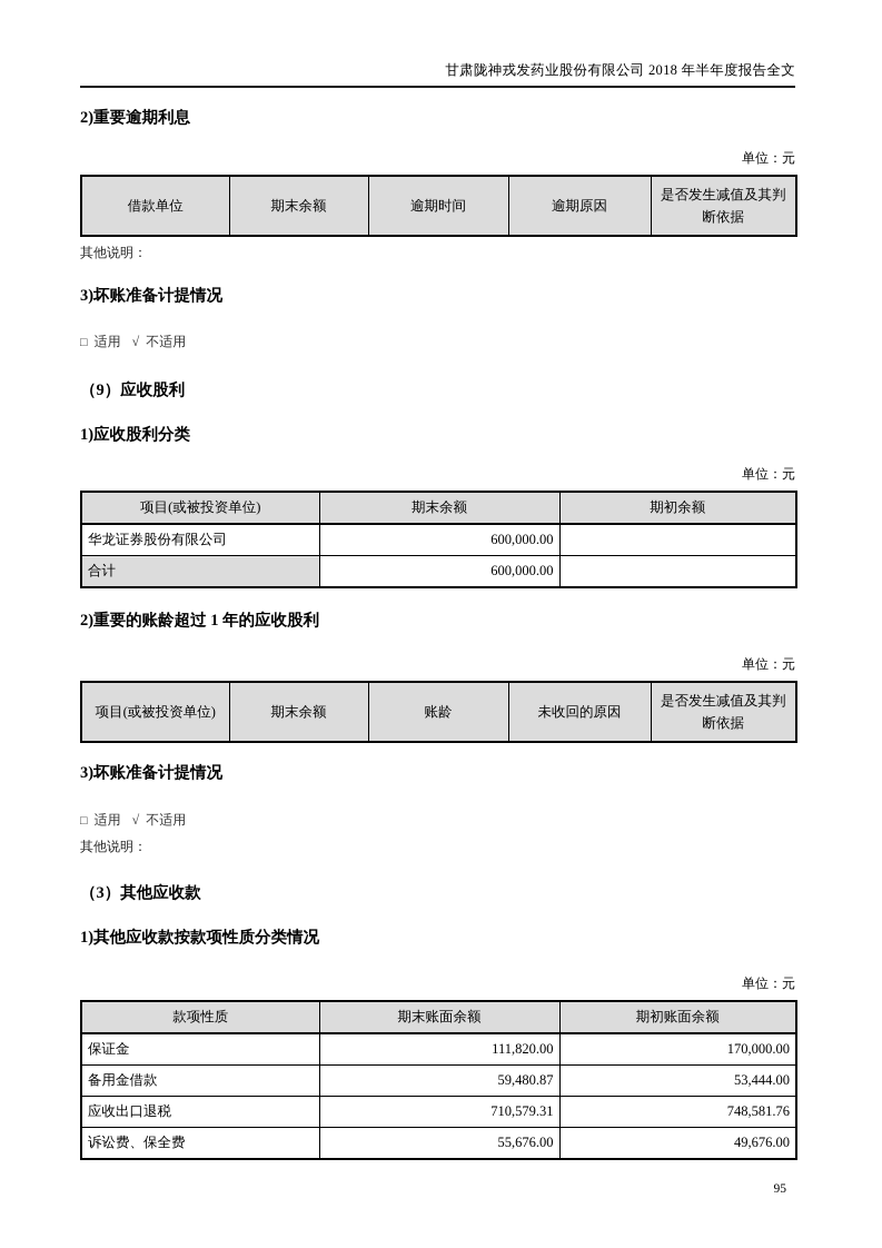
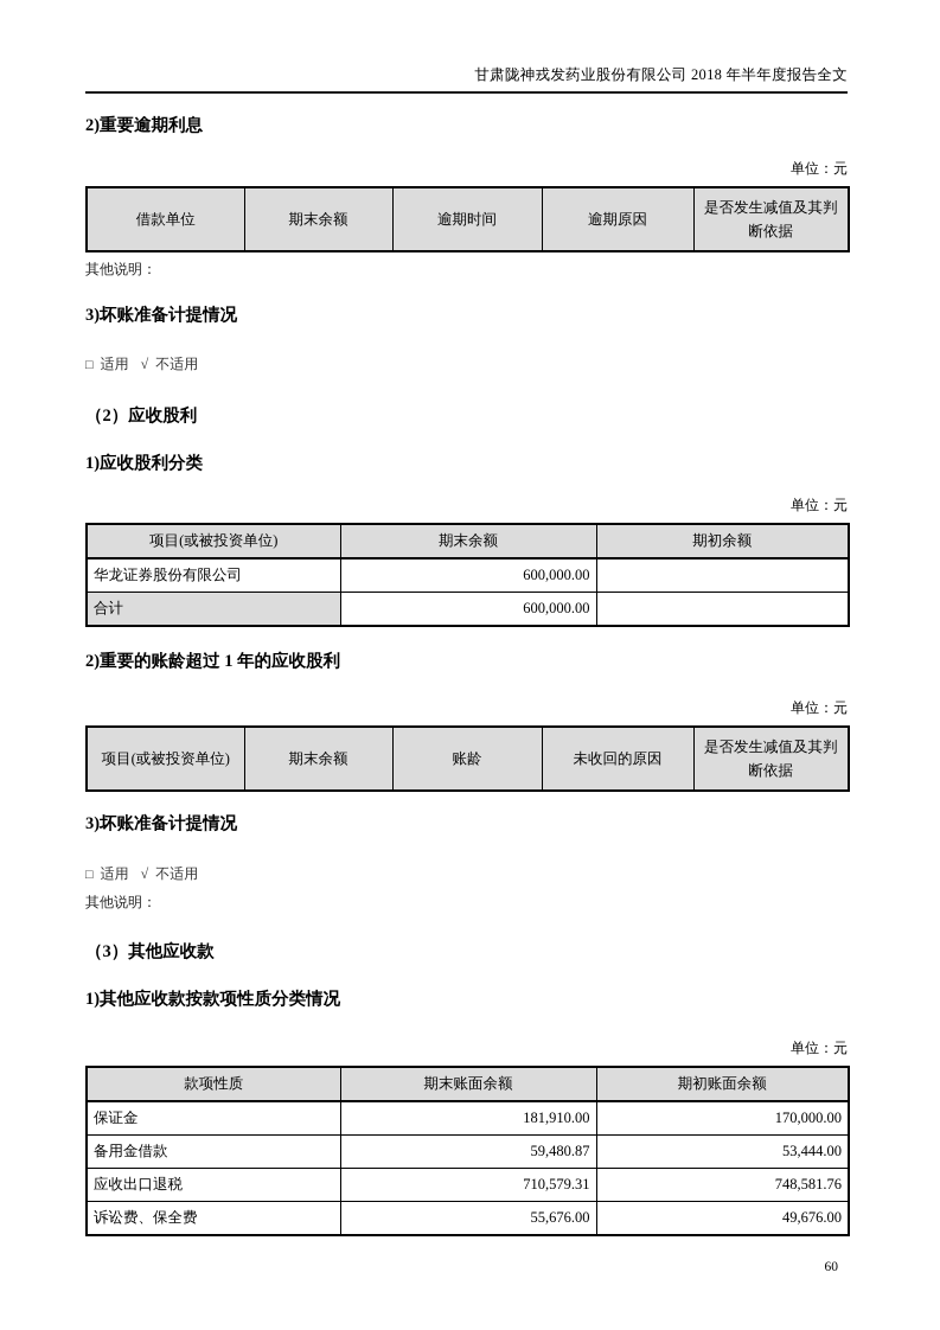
  甘肃陇神戎发药业股份有限公司 2018 年半年度报告全文
  2)重要逾期利息
  单位：元
  借款单位	期末余额	逾期时间	逾期原因	是否发生减值及其判断依据
  其他说明：
  3)坏账准备计提情况
  □ 适用 √ 不适用
- （9）应收股利
+ （2）应收股利
  1)应收股利分类
  单位：元
  项目(或被投资单位)	期末余额	期初余额
  华龙证券股份有限公司	600,000.00
  合计	600,000.00
  2)重要的账龄超过 1 年的应收股利
  单位：元
  项目(或被投资单位)	期末余额	账龄	未收回的原因	是否发生减值及其判断依据
  3)坏账准备计提情况
  □ 适用 √ 不适用
  其他说明：
  （3）其他应收款
  1)其他应收款按款项性质分类情况
  单位：元
  款项性质	期末账面余额	期初账面余额
- 保证金	111,820.00	170,000.00
+ 保证金	181,910.00	170,000.00
  备用金借款	59,480.87	53,444.00
  应收出口退税	710,579.31	748,581.76
  诉讼费、保全费	55,676.00	49,676.00
- 95
+ 60
